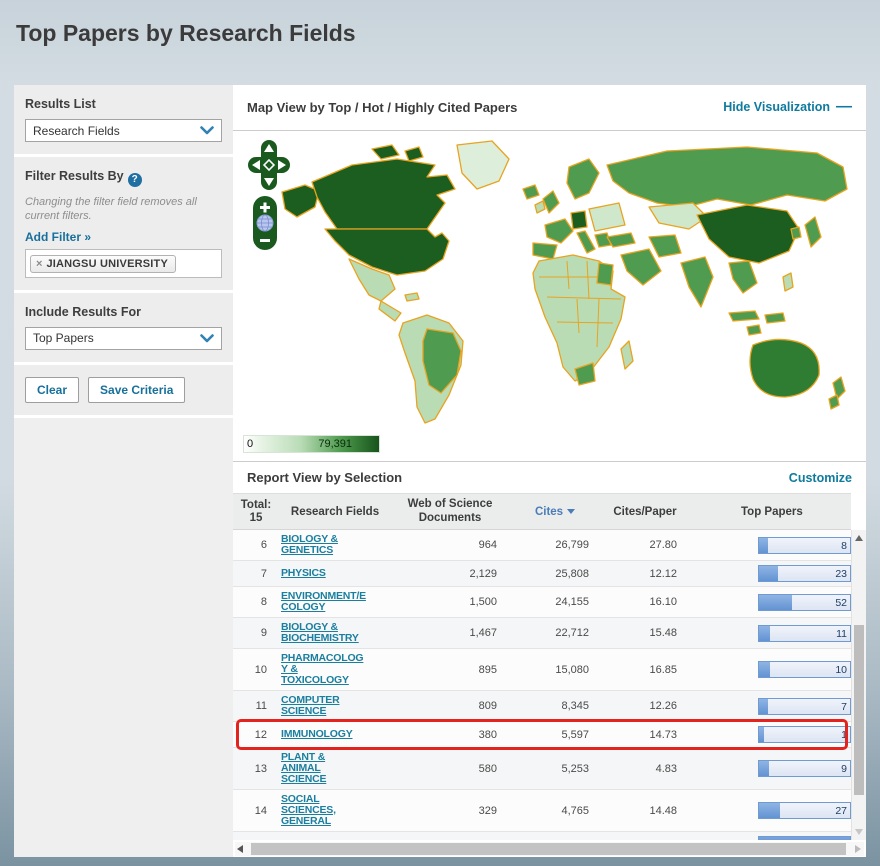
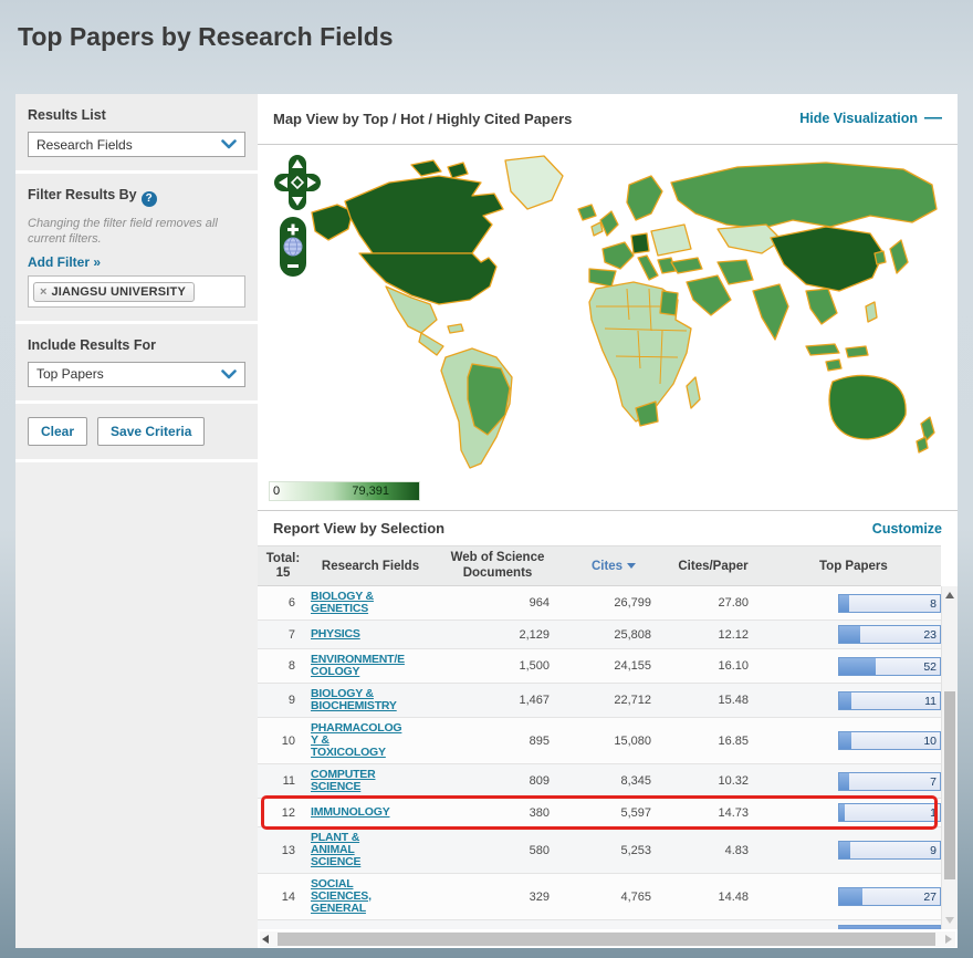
  Top Papers by Research Fields
  Results List
  Research Fields
  Filter Results By ?
  Changing the filter field removes all current filters.
  Add Filter »
  ×
  JIANGSU UNIVERSITY
  Include Results For
  Top Papers
  Clear
  Save Criteria
  Map View by Top / Hot / Highly Cited Papers
  Hide Visualization
  —
  0
  79,391
  Report View by Selection
  Customize
  Total:
  15
  Research Fields
  Web of Science Documents
  Cites
  Cites/Paper
  Top Papers
  6
  BIOLOGY &
  GENETICS
  964
  26,799
  27.80
  8
  7
  PHYSICS
  2,129
  25,808
  12.12
  23
  8
  ENVIRONMENT/E
  COLOGY
  1,500
  24,155
  16.10
  52
  9
  BIOLOGY &
  BIOCHEMISTRY
  1,467
  22,712
  15.48
  11
  10
  PHARMACOLOG
  Y &
  TOXICOLOGY
  895
  15,080
  16.85
  10
  11
  COMPUTER
  SCIENCE
  809
  8,345
- 12.26
+ 10.32
  7
  12
  IMMUNOLOGY
  380
  5,597
  14.73
  1
  13
  PLANT &
  ANIMAL
  SCIENCE
  580
  5,253
  4.83
  9
  14
  SOCIAL
  SCIENCES,
  GENERAL
  329
  4,765
  14.48
  27
